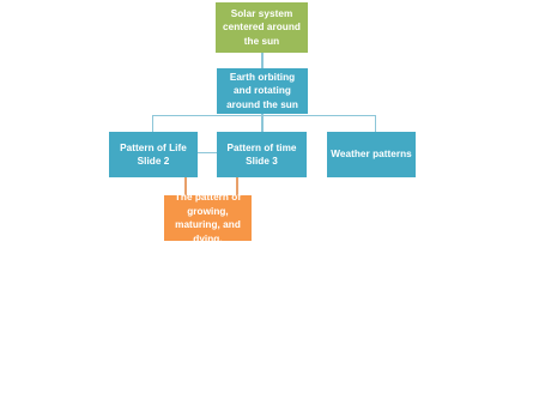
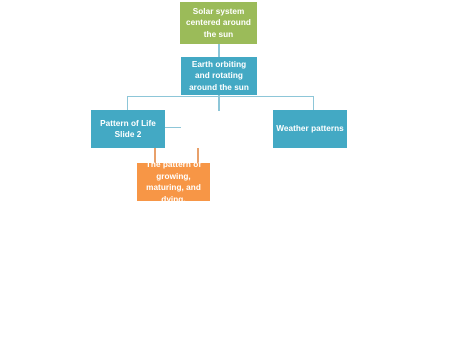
  Solar system centered around the sun
  Earth orbiting and rotating around the sun
  Pattern of Life
  Slide 2
- Pattern of time
- Slide 3
  Weather patterns
  The pattern of growing, maturing, and dying.
